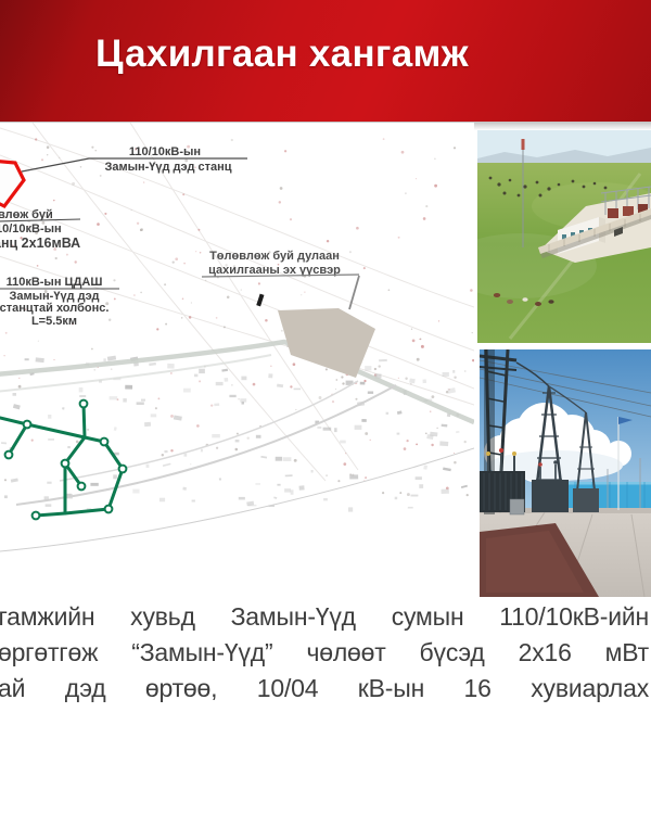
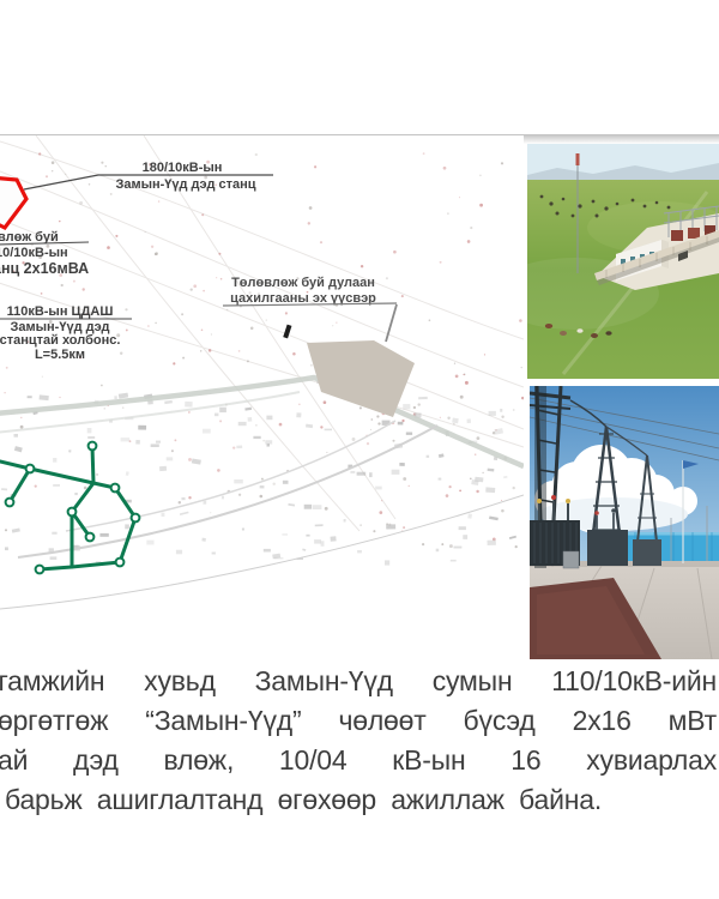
- Цахилгаан хангамж
- 110/10кВ-ын
+ 180/10кВ-ын
  Замын-Үүд дэд станц
  влөж буй
  0/10кВ-ын
  нц 2х16мВА
  Төлөвлөж буй дулаан
  цахилгааны эх үүсвэр
  110кВ-ын ЦДАШ
  Замын-Үүд дэд
  станцтай холбонс.
  L=5.5км
  гамжийн хувьд Замын-Үүд сумын 110/10кВ-ийн
  өргөтгөж “Замын-Үүд” чөлөөт бүсэд 2х16 мВт
- ай дэд өртөө, 10/04 кВ-ын 16 хувиарлах
+ ай дэд влөж, 10/04 кВ-ын 16 хувиарлах
+ барьж ашиглалтанд өгөхөөр ажиллаж байна.
